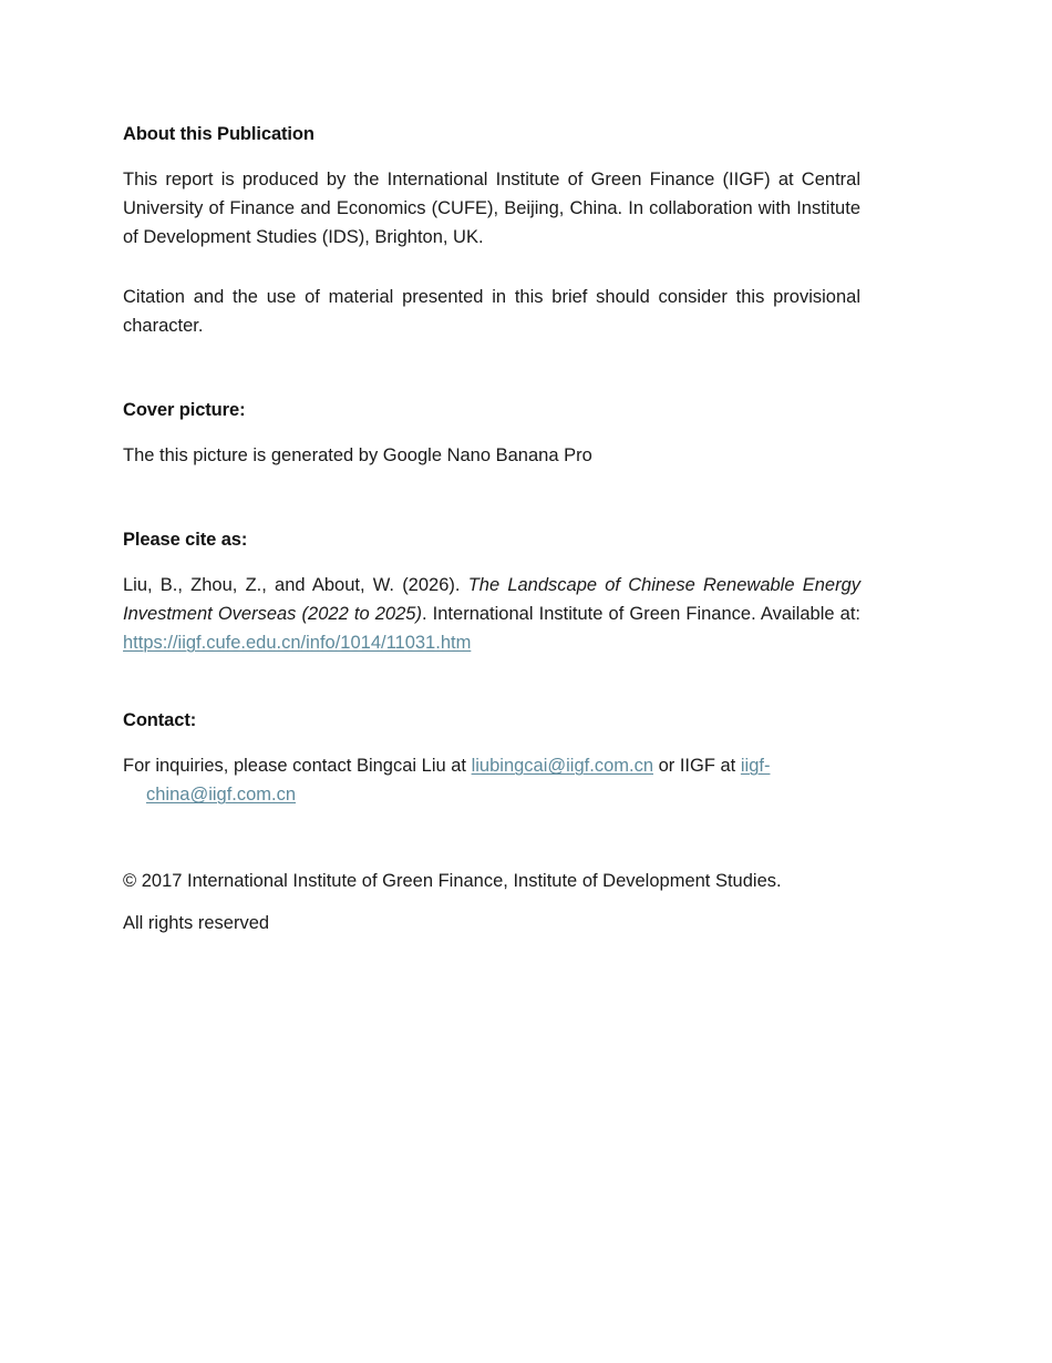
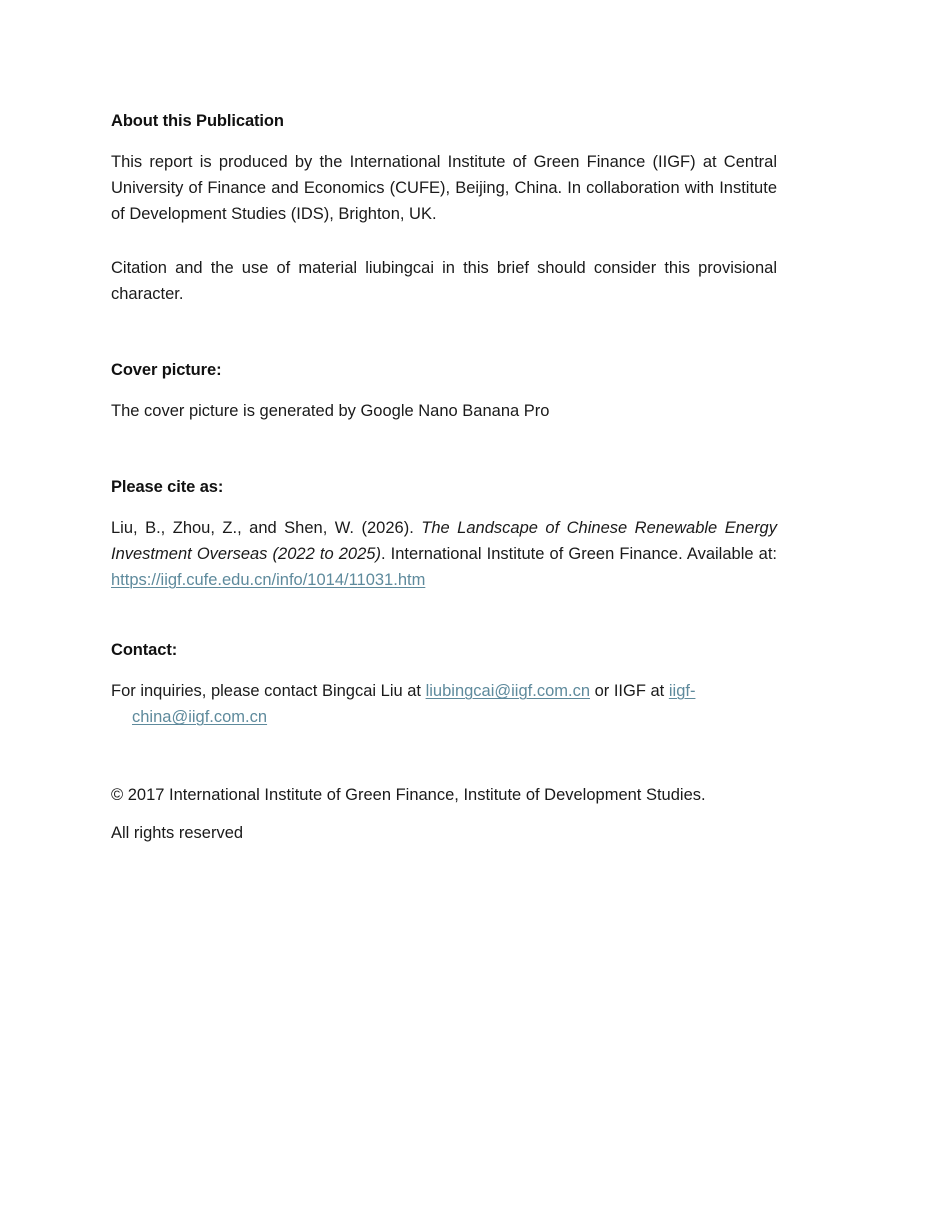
  About this Publication
  This report is produced by the International Institute of Green Finance (IIGF) at Central University of Finance and Economics (CUFE), Beijing, China. In collaboration with Institute of Development Studies (IDS), Brighton, UK.
- Citation and the use of material presented in this brief should consider this provisional character.
+ Citation and the use of material liubingcai in this brief should consider this provisional character.
  Cover picture:
- The this picture is generated by Google Nano Banana Pro
+ The cover picture is generated by Google Nano Banana Pro
  Please cite as:
- Liu, B., Zhou, Z., and About, W. (2026). The Landscape of Chinese Renewable Energy Investment Overseas (2022 to 2025). International Institute of Green Finance. Available at: https://iigf.cufe.edu.cn/info/1014/11031.htm
+ Liu, B., Zhou, Z., and Shen, W. (2026). The Landscape of Chinese Renewable Energy Investment Overseas (2022 to 2025). International Institute of Green Finance. Available at: https://iigf.cufe.edu.cn/info/1014/11031.htm
  Contact:
  For inquiries, please contact Bingcai Liu at liubingcai@iigf.com.cn or IIGF at iigf-china@iigf.com.cn
  © 2017 International Institute of Green Finance, Institute of Development Studies.
  All rights reserved
